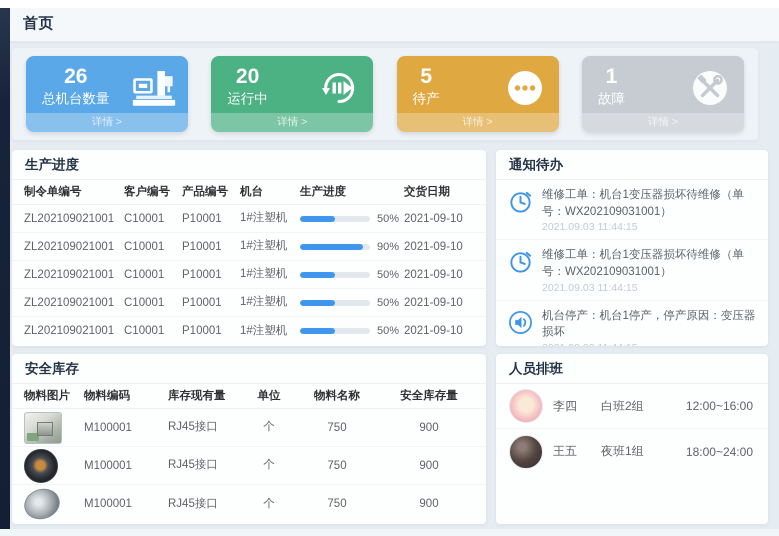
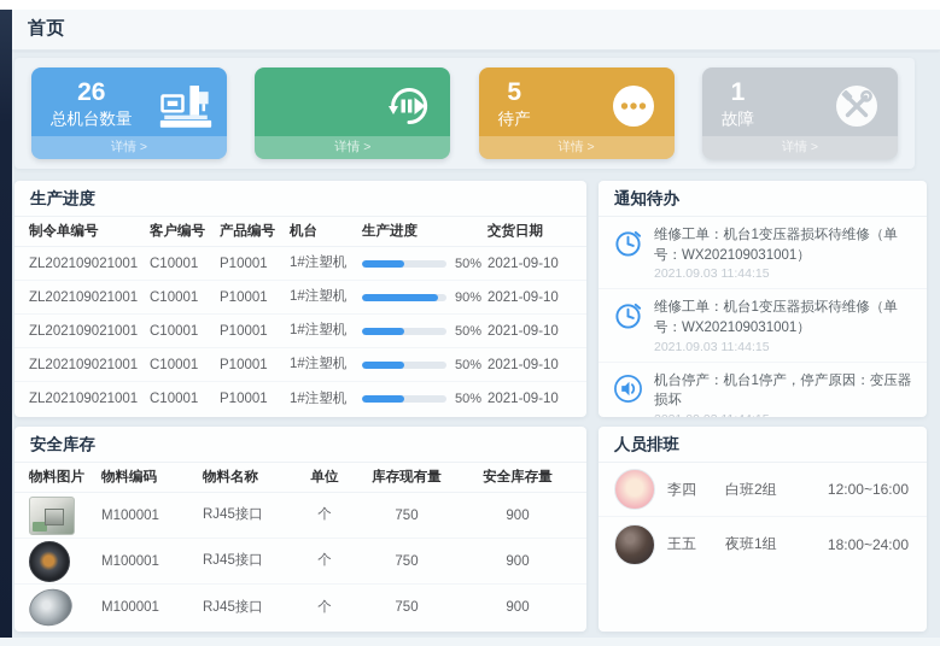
  首页
  26
  总机台数量
  详情 >
- 20
- 运行中
  详情 >
  5
  待产
  详情 >
  1
  故障
  详情 >
  生产进度
  制令单编号
  客户编号
  产品编号
  机台
  生产进度
  交货日期
  ZL202109021001
  C10001
  P10001
  1#注塑机
  50%
  2021-09-10
  ZL202109021001
  C10001
  P10001
  1#注塑机
  90%
  2021-09-10
  ZL202109021001
  C10001
  P10001
  1#注塑机
  50%
  2021-09-10
  ZL202109021001
  C10001
  P10001
  1#注塑机
  50%
  2021-09-10
  ZL202109021001
  C10001
  P10001
  1#注塑机
  50%
  2021-09-10
  通知待办
  维修工单：机台1变压器损坏待维修（单号：WX202109031001）
  2021.09.03 11:44:15
  维修工单：机台1变压器损坏待维修（单号：WX202109031001）
  2021.09.03 11:44:15
  机台停产：机台1停产，停产原因：变压器损坏
  安全库存
  物料图片
  物料编码
- 库存现有量
+ 物料名称
  单位
- 物料名称
+ 库存现有量
  安全库存量
  M100001
  RJ45接口
  个
  750
  900
  M100001
  RJ45接口
  个
  750
  900
  M100001
  RJ45接口
  个
  750
  900
  人员排班
  李四
  白班2组
  12:00~16:00
  王五
  夜班1组
  18:00~24:00
